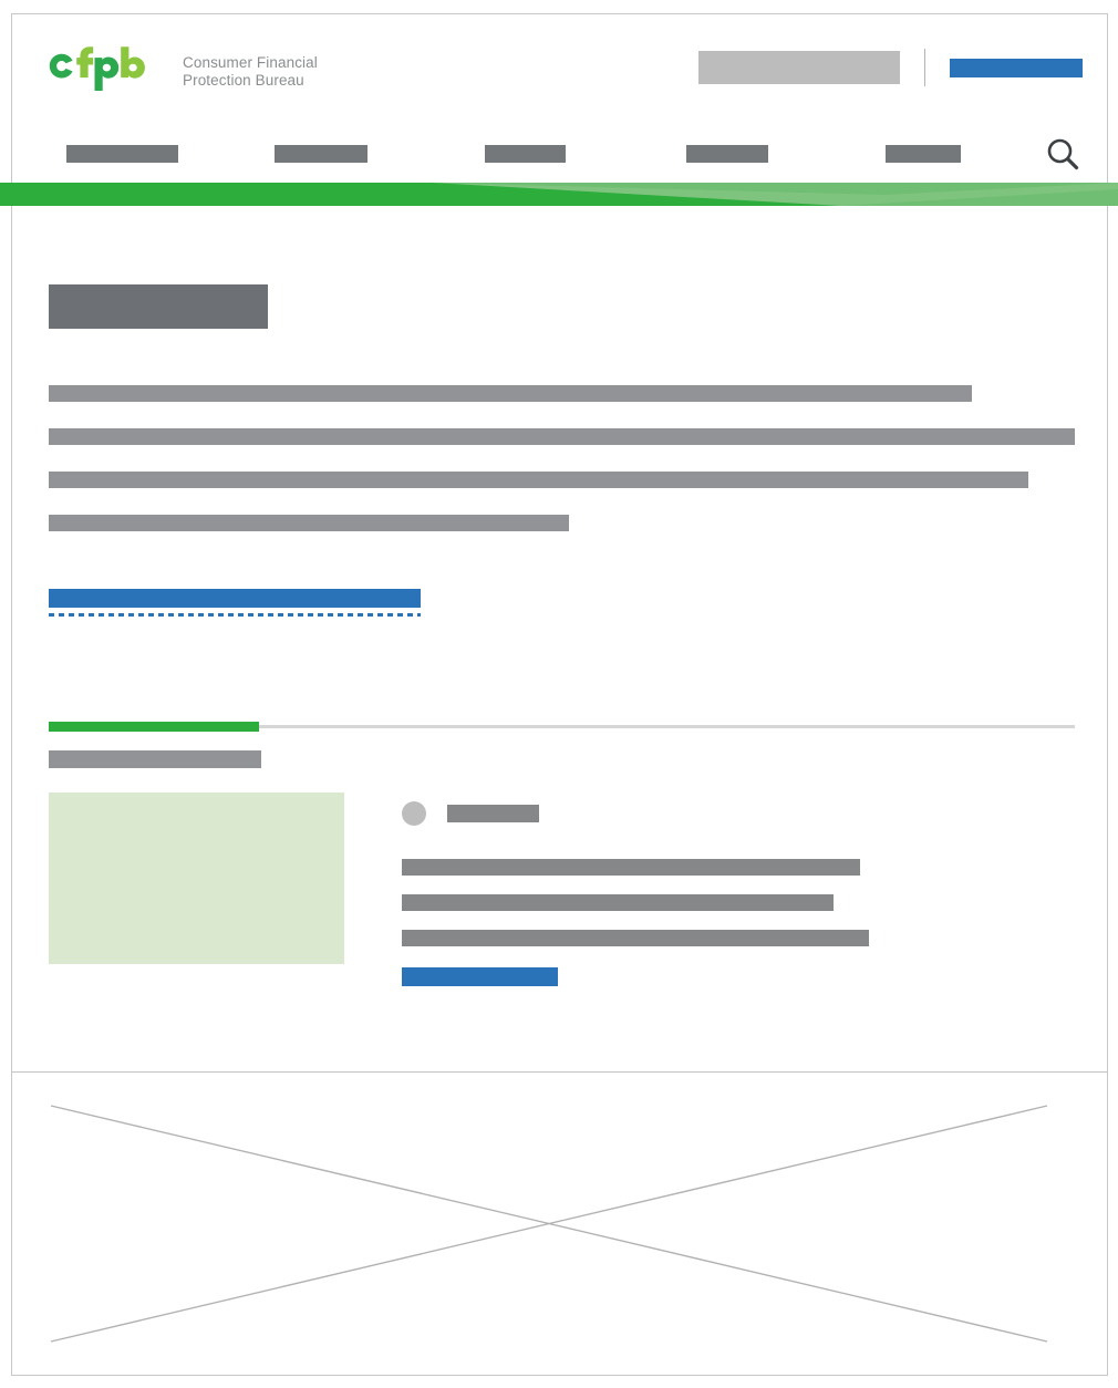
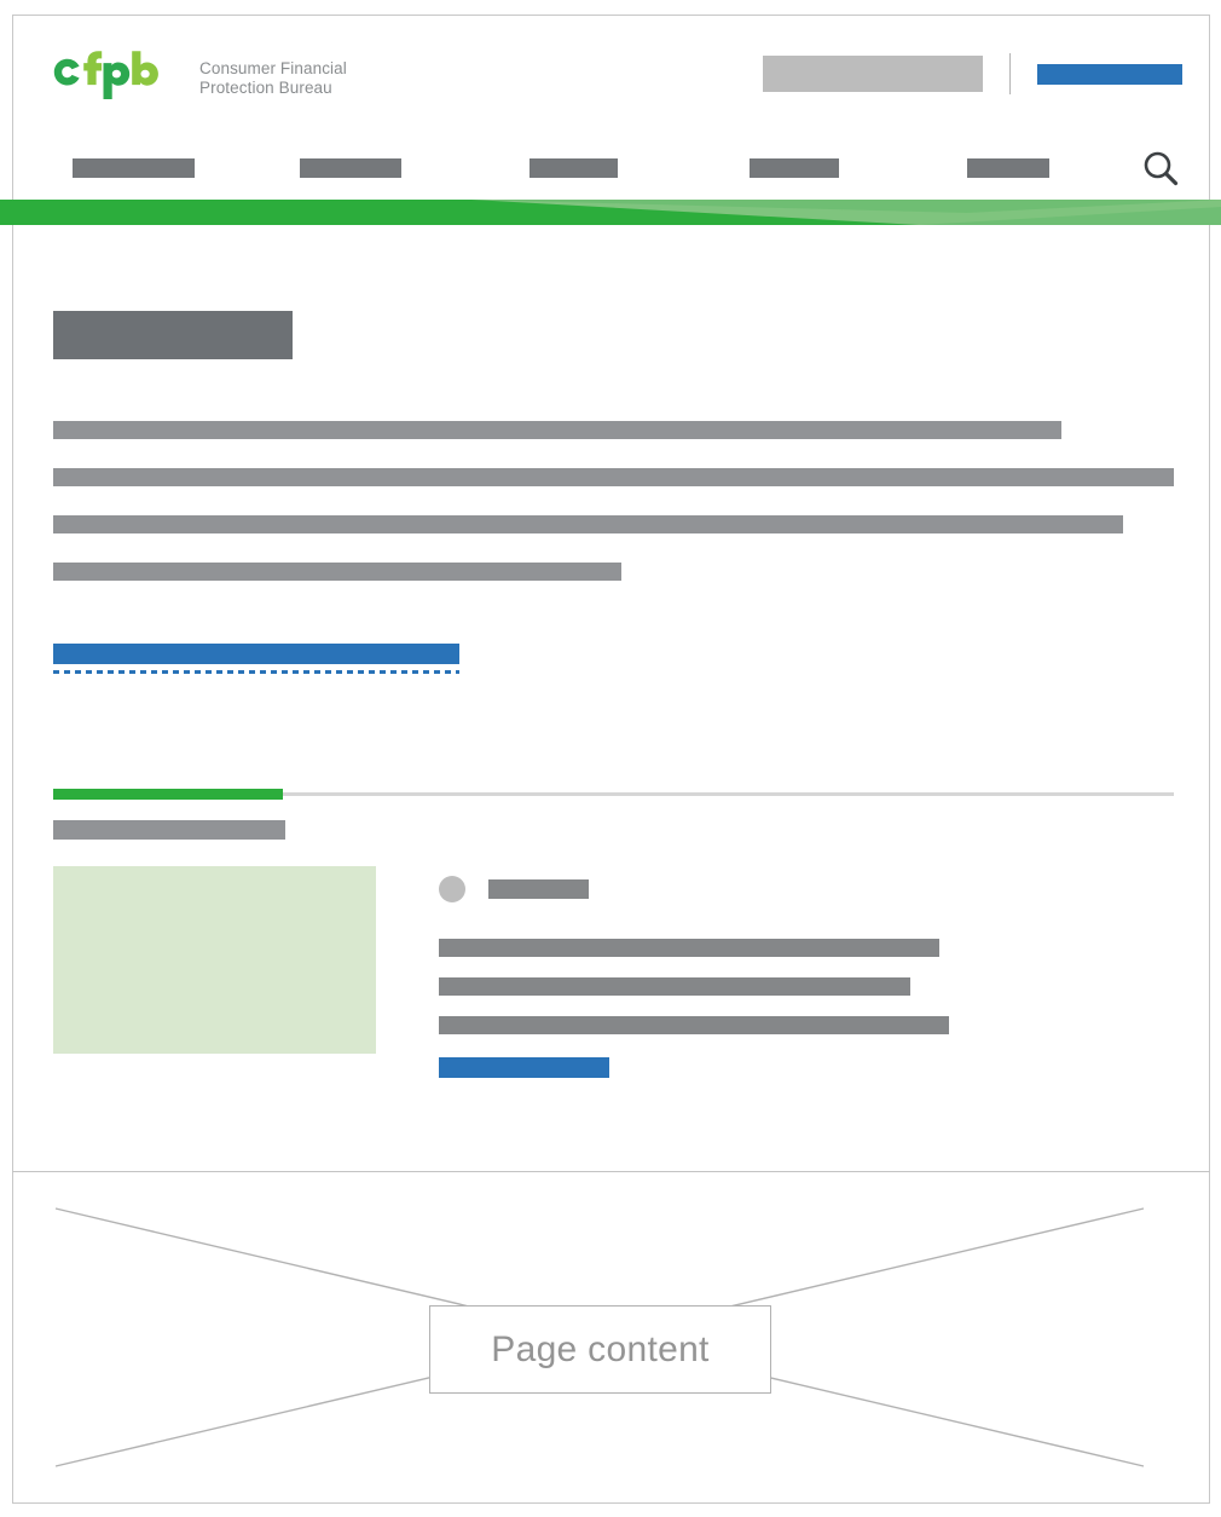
  Consumer Financial
  Protection Bureau
+ Page content
